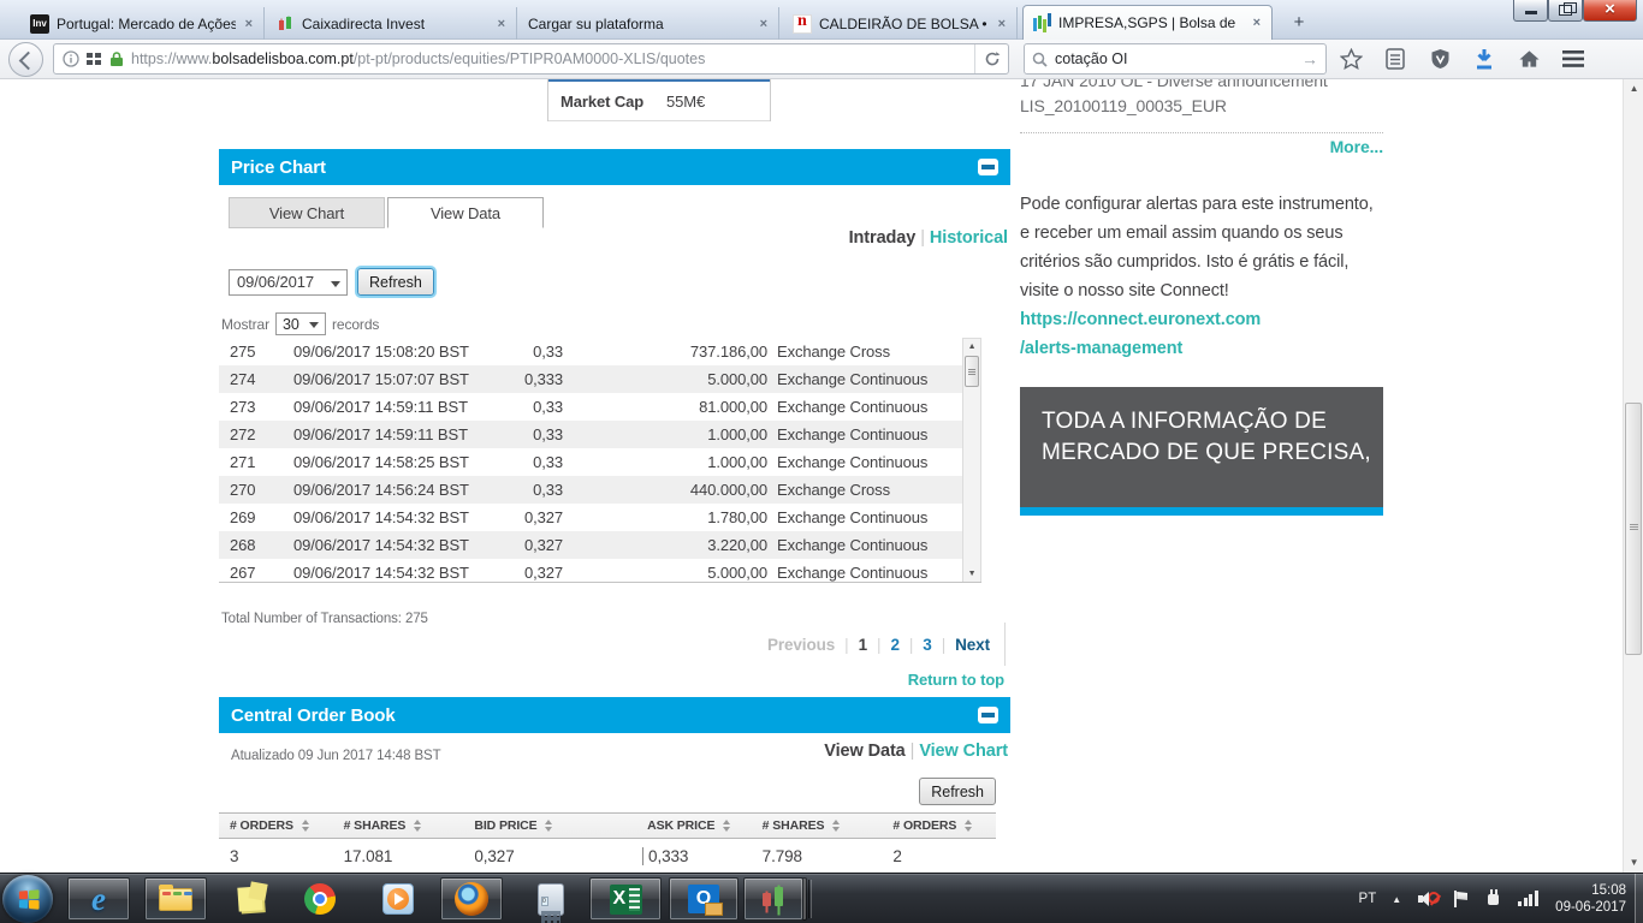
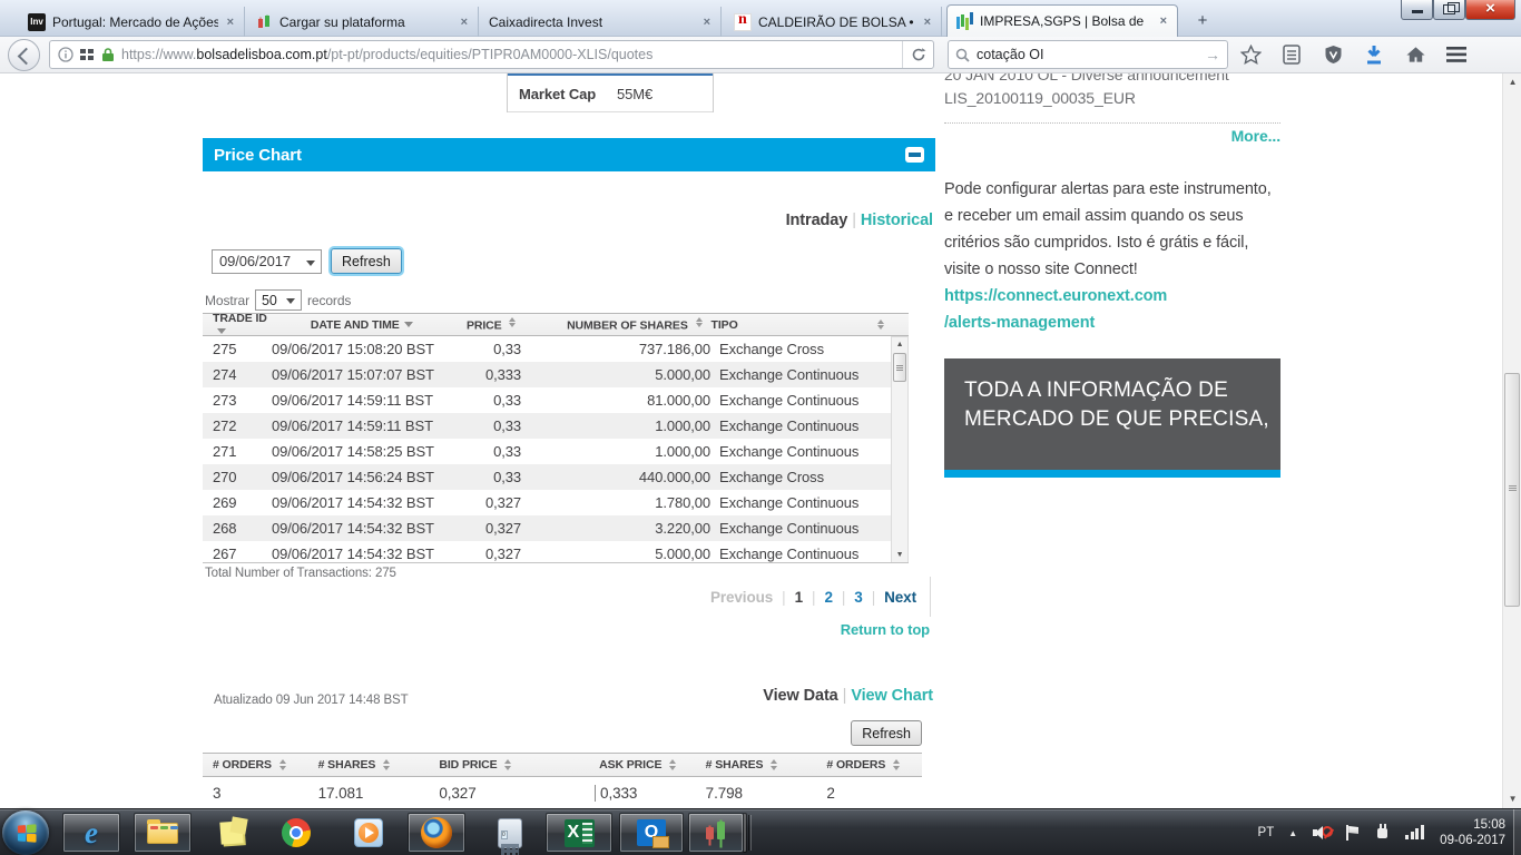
  Inv
  Portugal: Mercado de Ações
  ×
- Caixadirecta Invest
+ Cargar su plataforma
  ×
- Cargar su plataforma
+ Caixadirecta Invest
  ×
  CALDEIRÃO DE BOLSA •
  ×
  IMPRESA,SGPS | Bolsa de
  ×
  +
  https://www.
  bolsadelisboa.com.pt
  /pt-pt/products/equities/PTIPR0AM0000-XLIS/quotes
  cotação OI
  →
  Market Cap
  55M€
- 17 JAN 2010 OL - Diverse announcement
+ 20 JAN 2010 OL - Diverse announcement
  LIS_20100119_00035_EUR
  More...
  Pode configurar alertas para este instrumento, e receber um email assim quando os seus critérios são cumpridos. Isto é grátis e fácil, visite o nosso site Connect! https://connect.euronext.com
  /alerts-management
  TODA A INFORMAÇÃO DE MERCADO DE QUE PRECISA,
  Price Chart
- View Chart
- View Data
  Intraday | Historical
  09/06/2017
  Refresh
  Mostrar
- 30
+ 50
  records
+ TRADE ID
+ DATE AND TIME
+ PRICE
+ NUMBER OF SHARES
+ TIPO
  275
  09/06/2017 15:08:20 BST
  0,33
  737.186,00
  Exchange Cross
  274
  09/06/2017 15:07:07 BST
  0,333
  5.000,00
  Exchange Continuous
  273
  09/06/2017 14:59:11 BST
  0,33
  81.000,00
  Exchange Continuous
  272
  09/06/2017 14:59:11 BST
  0,33
  1.000,00
  Exchange Continuous
  271
  09/06/2017 14:58:25 BST
  0,33
  1.000,00
  Exchange Continuous
  270
  09/06/2017 14:56:24 BST
  0,33
  440.000,00
  Exchange Cross
  269
  09/06/2017 14:54:32 BST
  0,327
  1.780,00
  Exchange Continuous
  268
  09/06/2017 14:54:32 BST
  0,327
  3.220,00
  Exchange Continuous
  267
  09/06/2017 14:54:32 BST
  0,327
  5.000,00
  Exchange Continuous
  Total Number of Transactions: 275
  Previous
  |
  1
  |
  2
  |
  3
  |
  Next
  Return to top
- Central Order Book
  Atualizado 09 Jun 2017 14:48 BST
  View Data | View Chart
  Refresh
  # ORDERS
  # SHARES
  BID PRICE
  ASK PRICE
  # SHARES
  # ORDERS
  3
  17.081
  0,327
  0,333
  7.798
  2
  ▲
  ▼
  e
  X
  O
  PT
  ▲
  15:08
  09-06-2017
